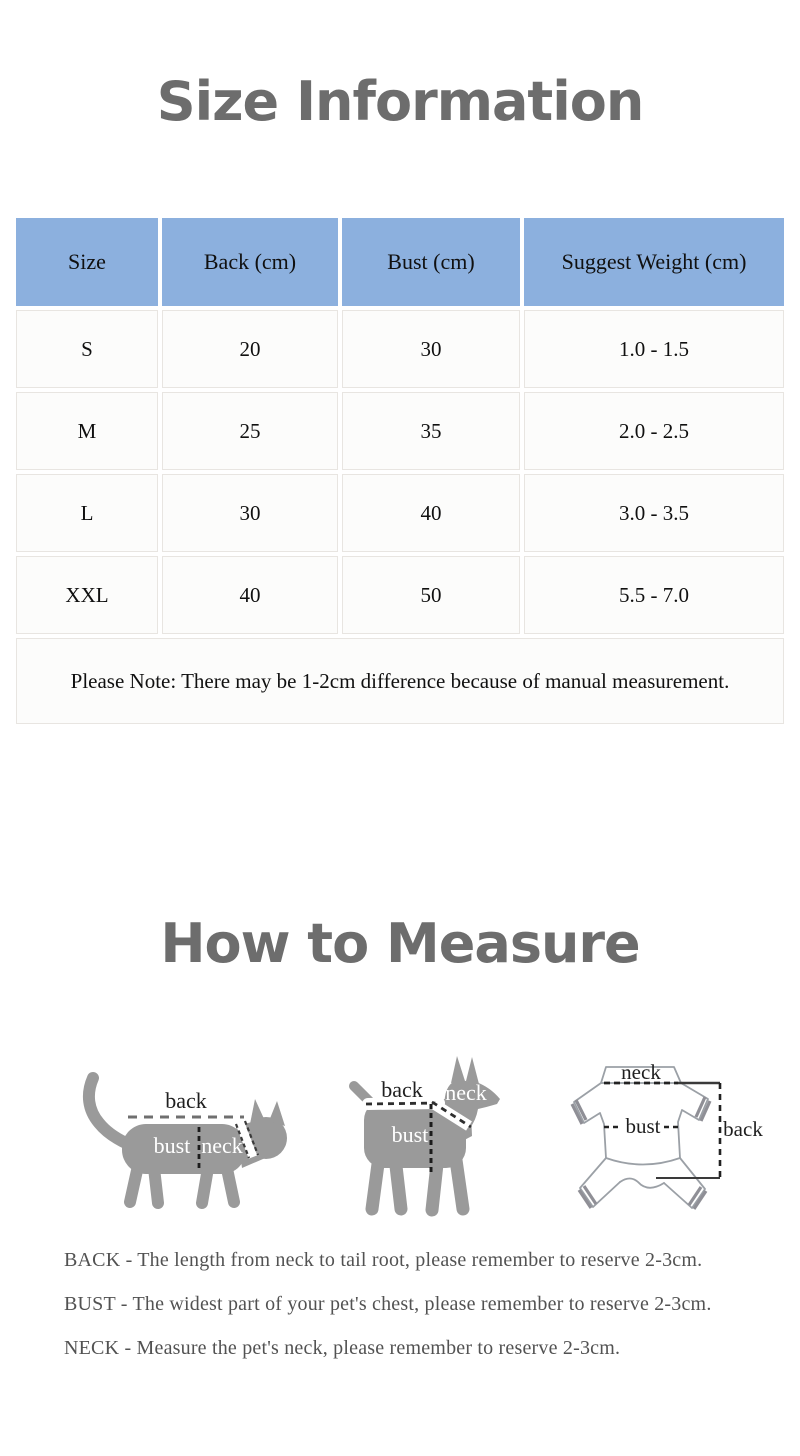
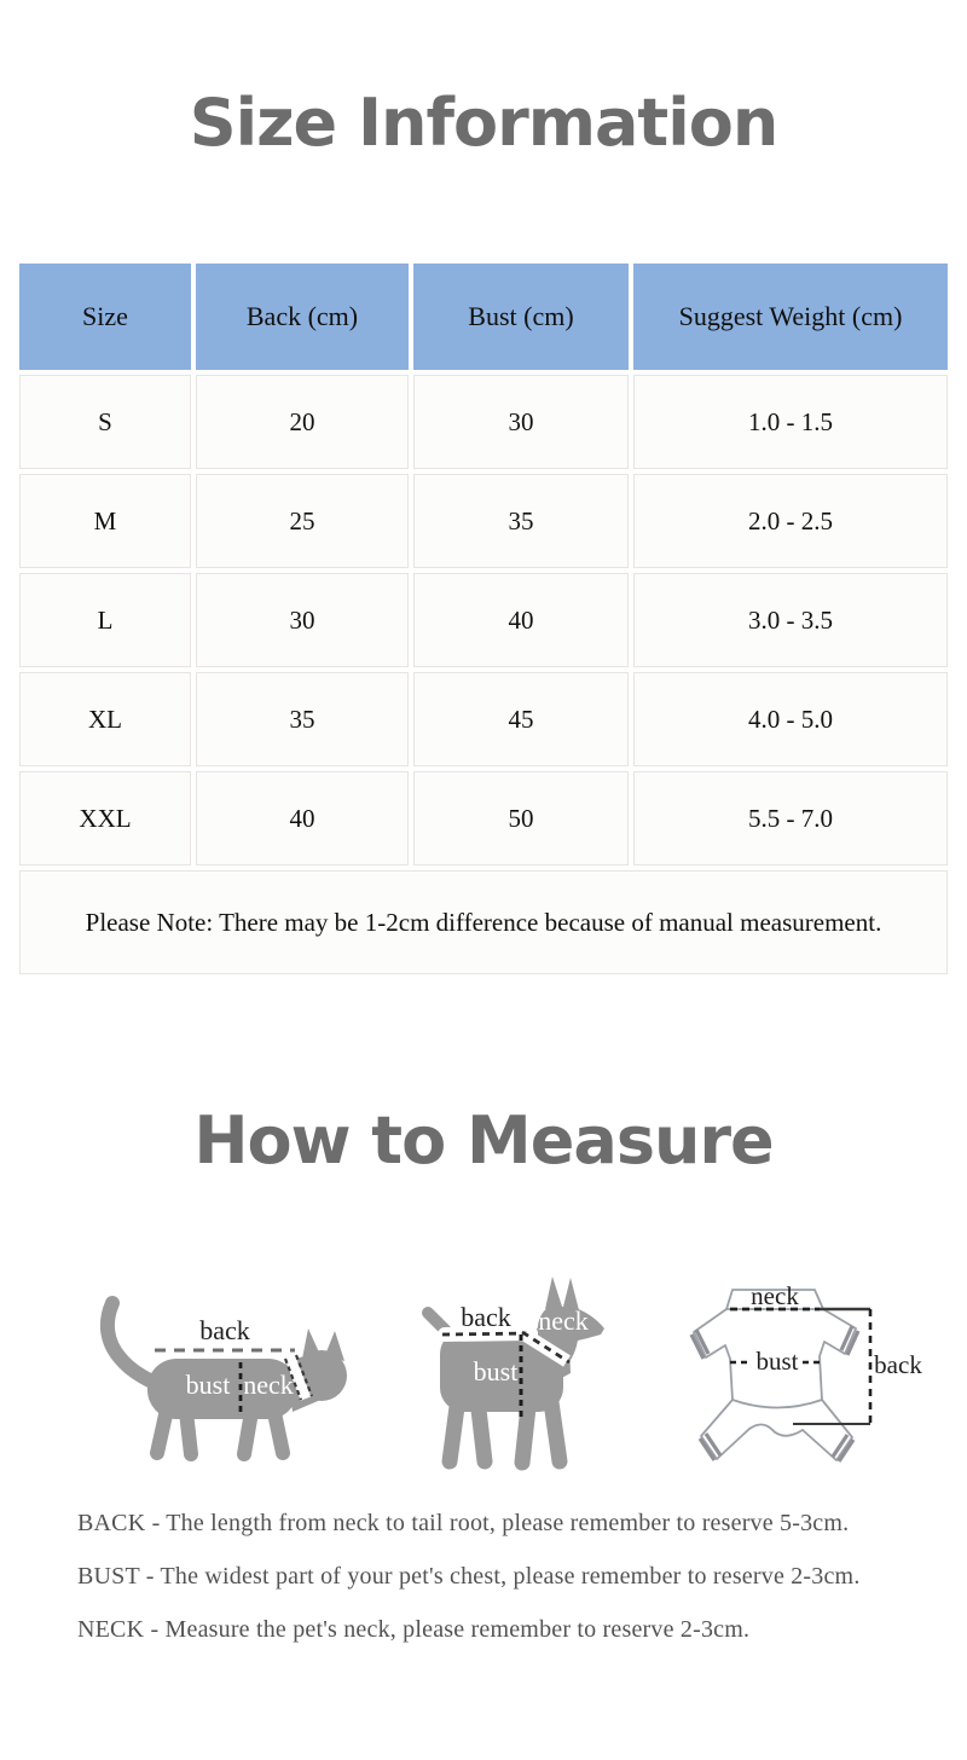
  Size Information
  Size	Back (cm)	Bust (cm)	Suggest Weight (cm)
  S	20	30	1.0 - 1.5
  M	25	35	2.0 - 2.5
  L	30	40	3.0 - 3.5
+ XL	35	45	4.0 - 5.0
  XXL	40	50	5.5 - 7.0
  Please Note: There may be 1-2cm difference because of manual measurement.
  How to Measure
  back
  bust
  neck
  back
  bust
  neck
  neck
  bust
  back
- BACK - The length from neck to tail root, please remember to reserve 2-3cm.
+ BACK - The length from neck to tail root, please remember to reserve 5-3cm.
  BUST - The widest part of your pet's chest, please remember to reserve 2-3cm.
  NECK - Measure the pet's neck, please remember to reserve 2-3cm.
